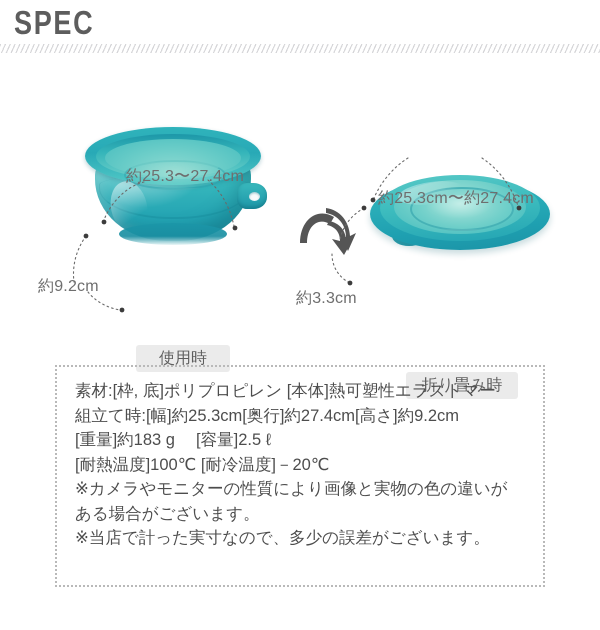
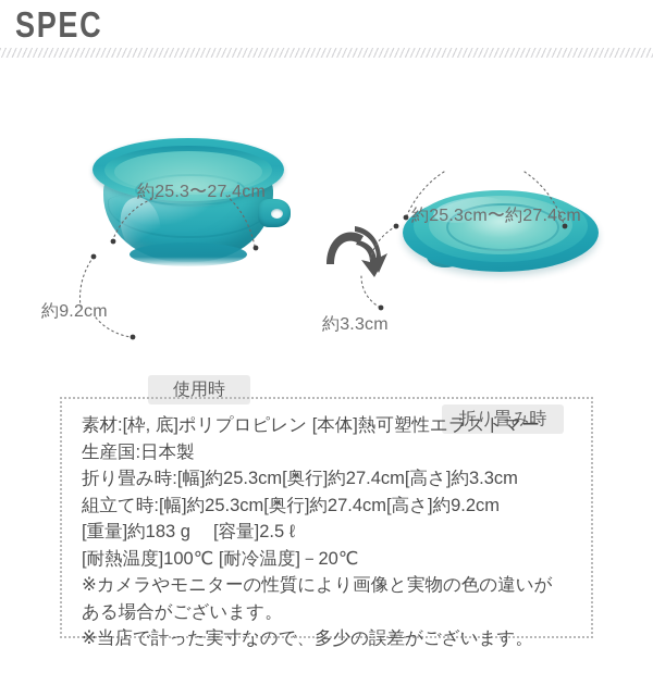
  SPEC
  約25.3〜27.4cm
  約9.2cm
  使用時
  約25.3cm〜約27.4cm
  約3.3cm
  折り畳み時
  素材:[枠, 底]ポリプロピレン [本体]熱可塑性エラストマー
+ 生産国:日本製
+ 折り畳み時:[幅]約25.3cm[奥行]約27.4cm[高さ]約3.3cm
  組立て時:[幅]約25.3cm[奥行]約27.4cm[高さ]約9.2cm
  [重量]約183 g [容量]2.5 ℓ
  [耐熱温度]100℃ [耐冷温度]－20℃
  ※カメラやモニターの性質により画像と実物の色の違いが
  ある場合がございます。
  ※当店で計った実寸なので、多少の誤差がございます。
